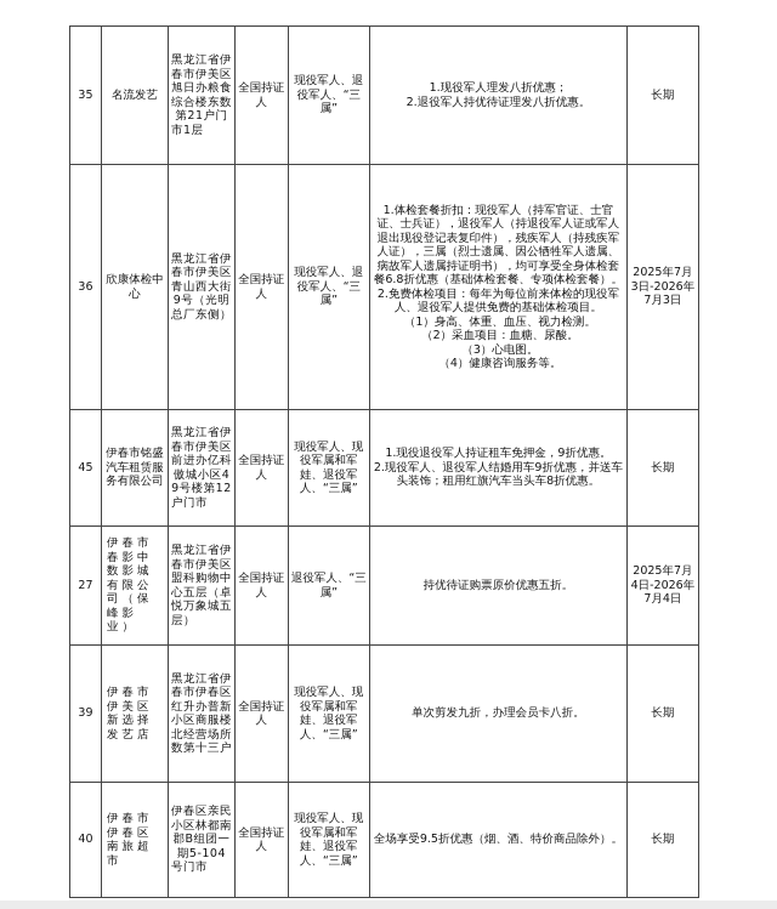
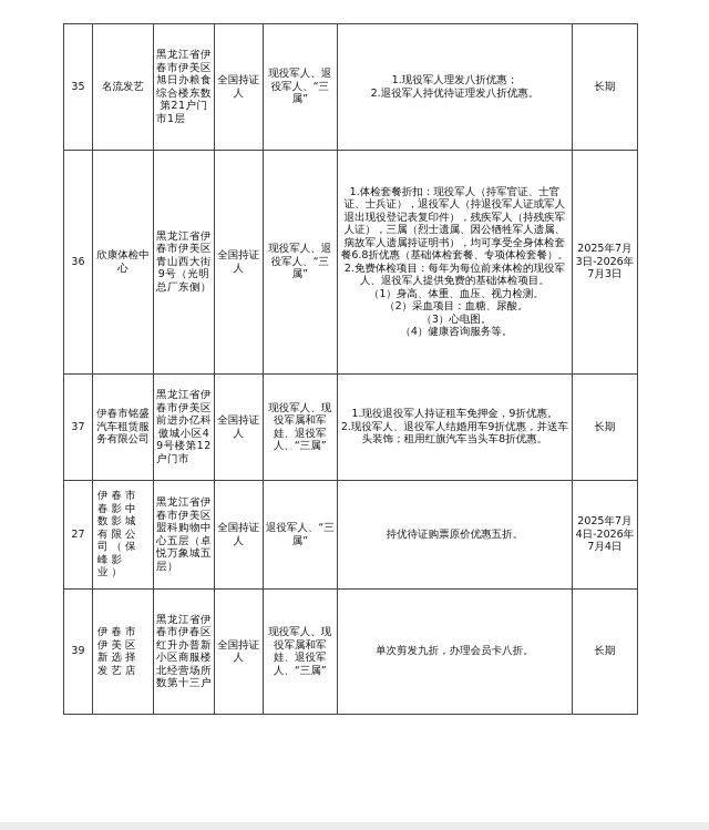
  35	名流发艺	黑龙江省伊春市伊美区旭日办粮食综合楼东数第21户门市1层	全国持证人	现役军人、退役军人、“三属”	1.现役军人理发八折优惠； 2.退役军人持优待证理发八折优惠。	长期
  36	欣康体检中心	黑龙江省伊春市伊美区青山西大街9号（光明总厂东侧）	全国持证人	现役军人、退役军人、“三属”	1.体检套餐折扣：现役军人（持军官证、士官证、士兵证），退役军人（持退役军人证或军人退出现役登记表复印件），残疾军人（持残疾军人证），三属（烈士遗属、因公牺牲军人遗属、病故军人遗属持证明书），均可享受全身体检套餐6.8折优惠（基础体检套餐、专项体检套餐）。 2.免费体检项目：每年为每位前来体检的现役军人、退役军人提供免费的基础体检项目。 （1）身高、体重、血压、视力检测。 （2）采血项目：血糖、尿酸。 （3）心电图。 （4）健康咨询服务等。	2025年7月3日-2026年7月3日
- 45	伊春市铭盛汽车租赁服务有限公司	黑龙江省伊春市伊美区前进办亿科傲城小区49号楼第12户门市	全国持证人	现役军人、现役军属和军娃、退役军人、“三属”	1.现役退役军人持证租车免押金，9折优惠。 2.现役军人、退役军人结婚用车9折优惠，并送车头装饰；租用红旗汽车当头车8折优惠。	长期
+ 37	伊春市铭盛汽车租赁服务有限公司	黑龙江省伊春市伊美区前进办亿科傲城小区49号楼第12户门市	全国持证人	现役军人、现役军属和军娃、退役军人、“三属”	1.现役退役军人持证租车免押金，9折优惠。 2.现役军人、退役军人结婚用车9折优惠，并送车头装饰；租用红旗汽车当头车8折优惠。	长期
  27	伊春市春影中数影城有限公司（保峰影业）	黑龙江省伊春市伊美区盟科购物中心五层（卓悦万象城五层）	全国持证人	退役军人、“三属”	持优待证购票原价优惠五折。	2025年7月4日-2026年7月4日
  39	伊春市伊美区新选择发艺店	黑龙江省伊春市伊春区红升办普新小区商服楼北经营场所数第十三户	全国持证人	现役军人、现役军属和军娃、退役军人、“三属”	单次剪发九折，办理会员卡八折。	长期
- 40	伊春市伊春区南旅超市	伊春区亲民小区林都南郡B组团一期5-104号门市	全国持证人	现役军人、现役军属和军娃、退役军人、“三属”	全场享受9.5折优惠（烟、酒、特价商品除外）。	长期
